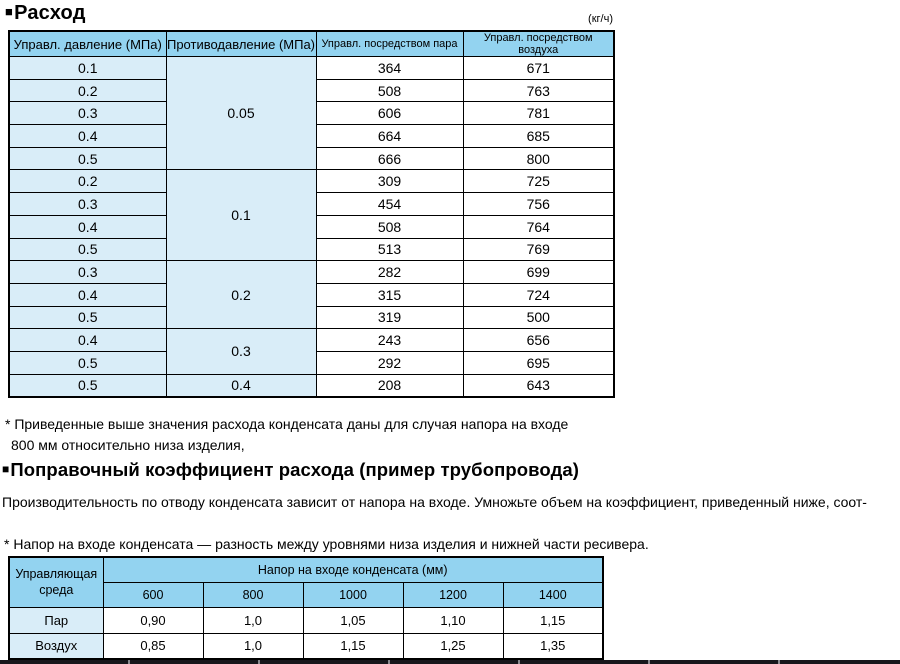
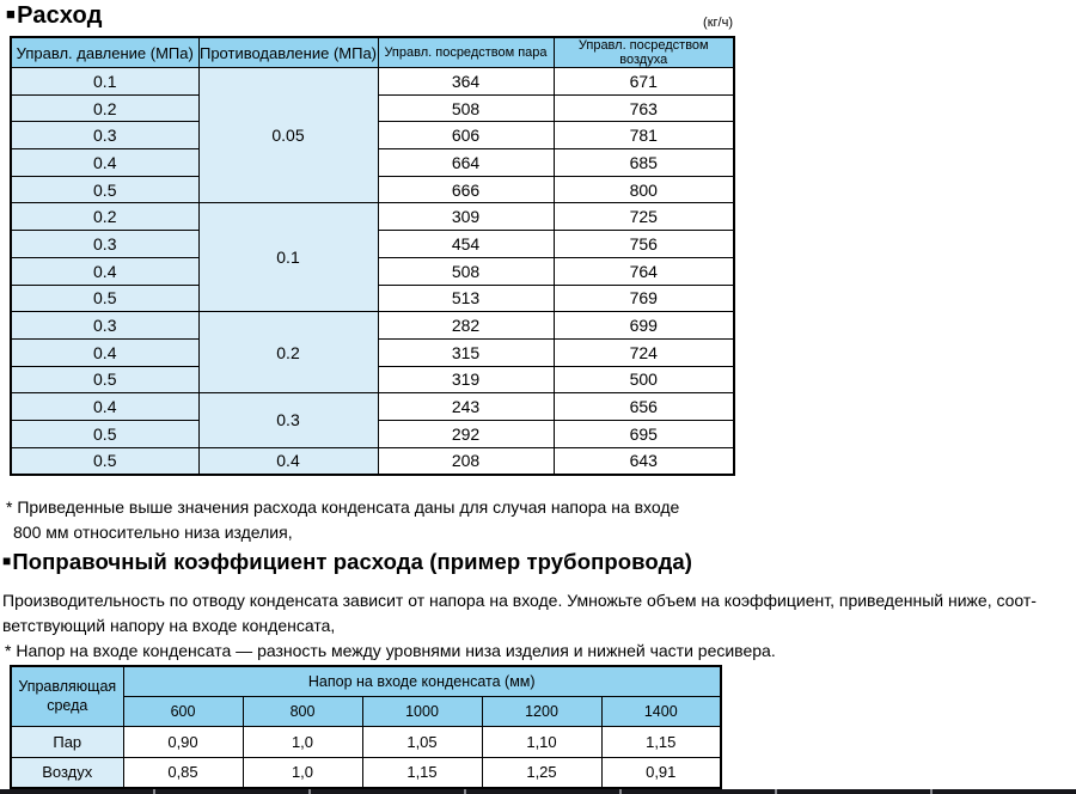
  ■Расход
  (кг/ч)
  Управл. давление (МПа)	Противодавление (МПа)	Управл. посредством пара	Управл. посредством воздуха
  0.1	0.05	364	671
  0.2	508	763
  0.3	606	781
  0.4	664	685
  0.5	666	800
  0.2	0.1	309	725
  0.3	454	756
  0.4	508	764
  0.5	513	769
  0.3	0.2	282	699
  0.4	315	724
  0.5	319	500
  0.4	0.3	243	656
  0.5	292	695
  0.5	0.4	208	643
  * Приведенные выше значения расхода конденсата даны для случая напора на входе
  800 мм относительно низа изделия,
  ■Поправочный коэффициент расхода (пример трубопровода)
  Производительность по отводу конденсата зависит от напора на входе. Умножьте объем на коэффициент, приведенный ниже, соот-
+ ветствующий напору на входе конденсата,
  * Напор на входе конденсата — разность между уровнями низа изделия и нижней части ресивера.
  Управляющая среда	Напор на входе конденсата (мм)
  600	800	1000	1200	1400
  Пар	0,90	1,0	1,05	1,10	1,15
- Воздух	0,85	1,0	1,15	1,25	1,35
+ Воздух	0,85	1,0	1,15	1,25	0,91
